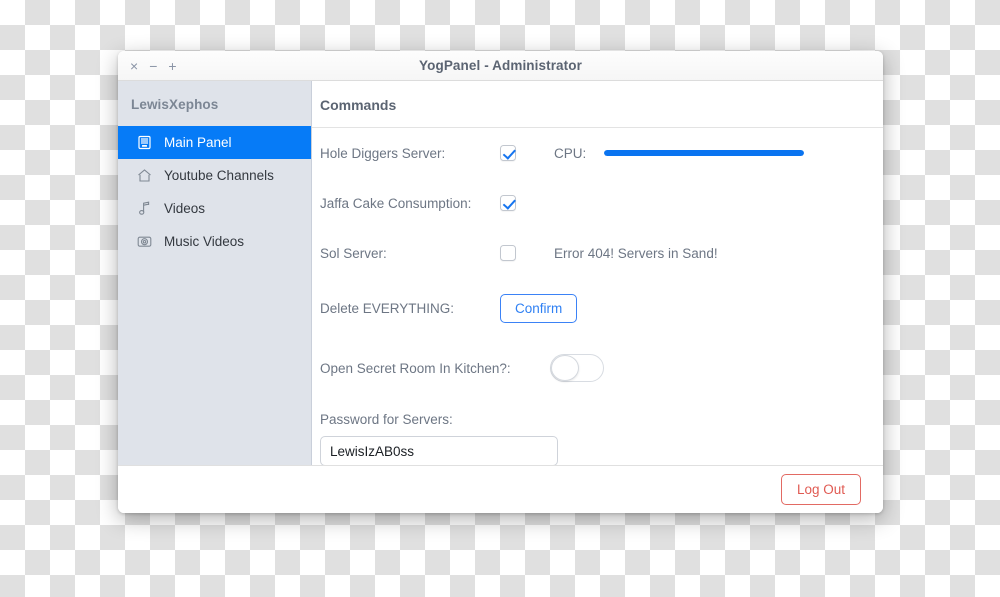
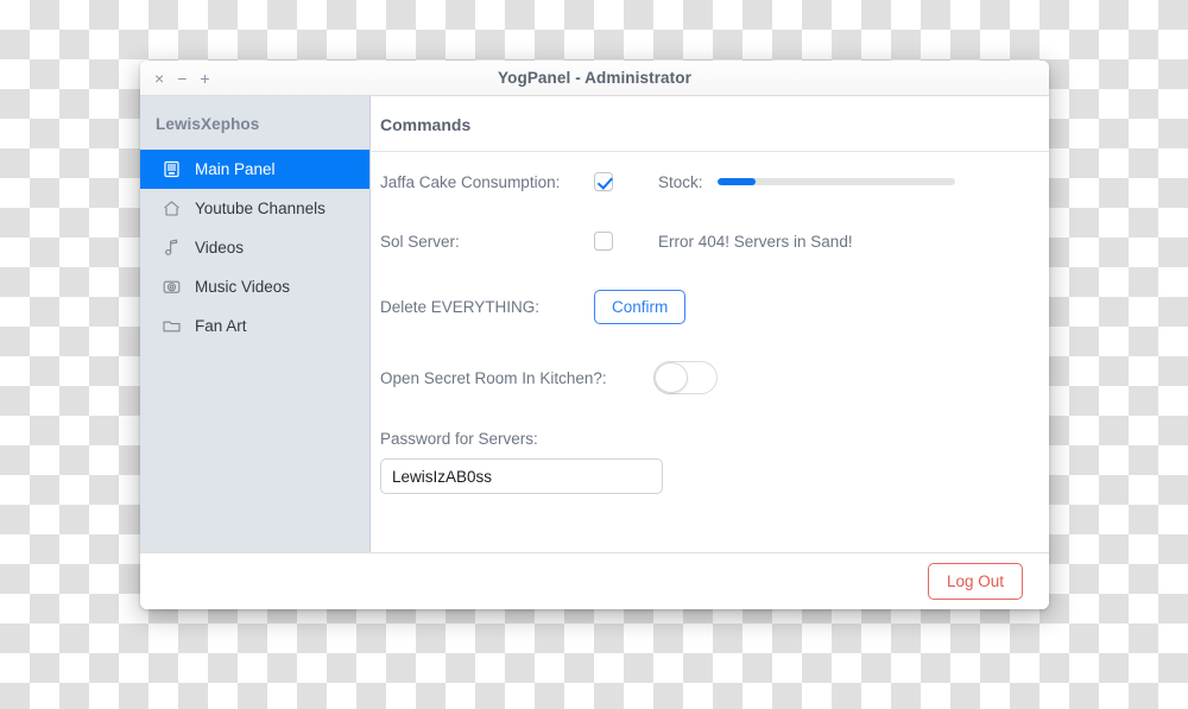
  ×
  −
  +
  YogPanel - Administrator
  LewisXephos
  Main Panel
  Youtube Channels
  Videos
  Music Videos
+ Fan Art
  Commands
- Hole Diggers Server:
- CPU:
  Jaffa Cake Consumption:
+ Stock:
  Sol Server:
  Error 404! Servers in Sand!
  Delete EVERYTHING:
  Confirm
  Open Secret Room In Kitchen?:
  Password for Servers:
  LewisIzAB0ss
  Log Out
